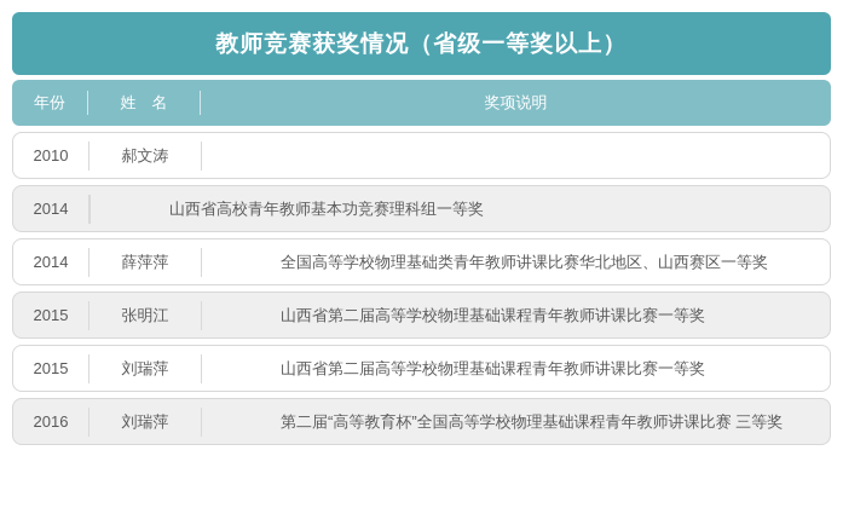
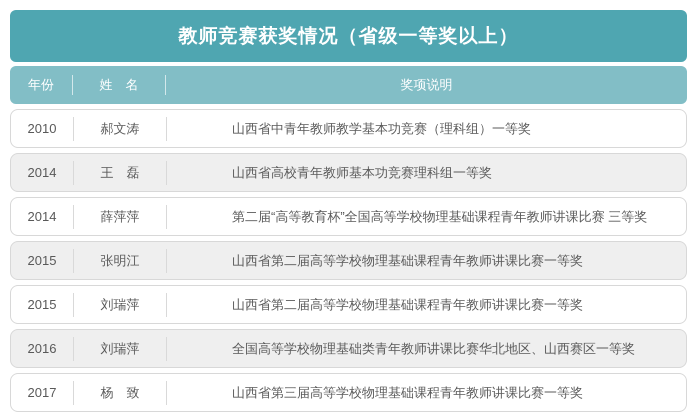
  教师竞赛获奖情况（省级一等奖以上）
  年份
  姓 名
  奖项说明
  2010
  郝文涛
+ 山西省中青年教师教学基本功竞赛（理科组）一等奖
  2014
+ 王 磊
  山西省高校青年教师基本功竞赛理科组一等奖
  2014
  薛萍萍
- 全国高等学校物理基础类青年教师讲课比赛华北地区、山西赛区一等奖
+ 第二届“高等教育杯”全国高等学校物理基础课程青年教师讲课比赛 三等奖
  2015
  张明江
  山西省第二届高等学校物理基础课程青年教师讲课比赛一等奖
  2015
  刘瑞萍
  山西省第二届高等学校物理基础课程青年教师讲课比赛一等奖
  2016
  刘瑞萍
- 第二届“高等教育杯”全国高等学校物理基础课程青年教师讲课比赛 三等奖
+ 全国高等学校物理基础类青年教师讲课比赛华北地区、山西赛区一等奖
+ 2017
+ 杨 致
+ 山西省第三届高等学校物理基础课程青年教师讲课比赛一等奖
